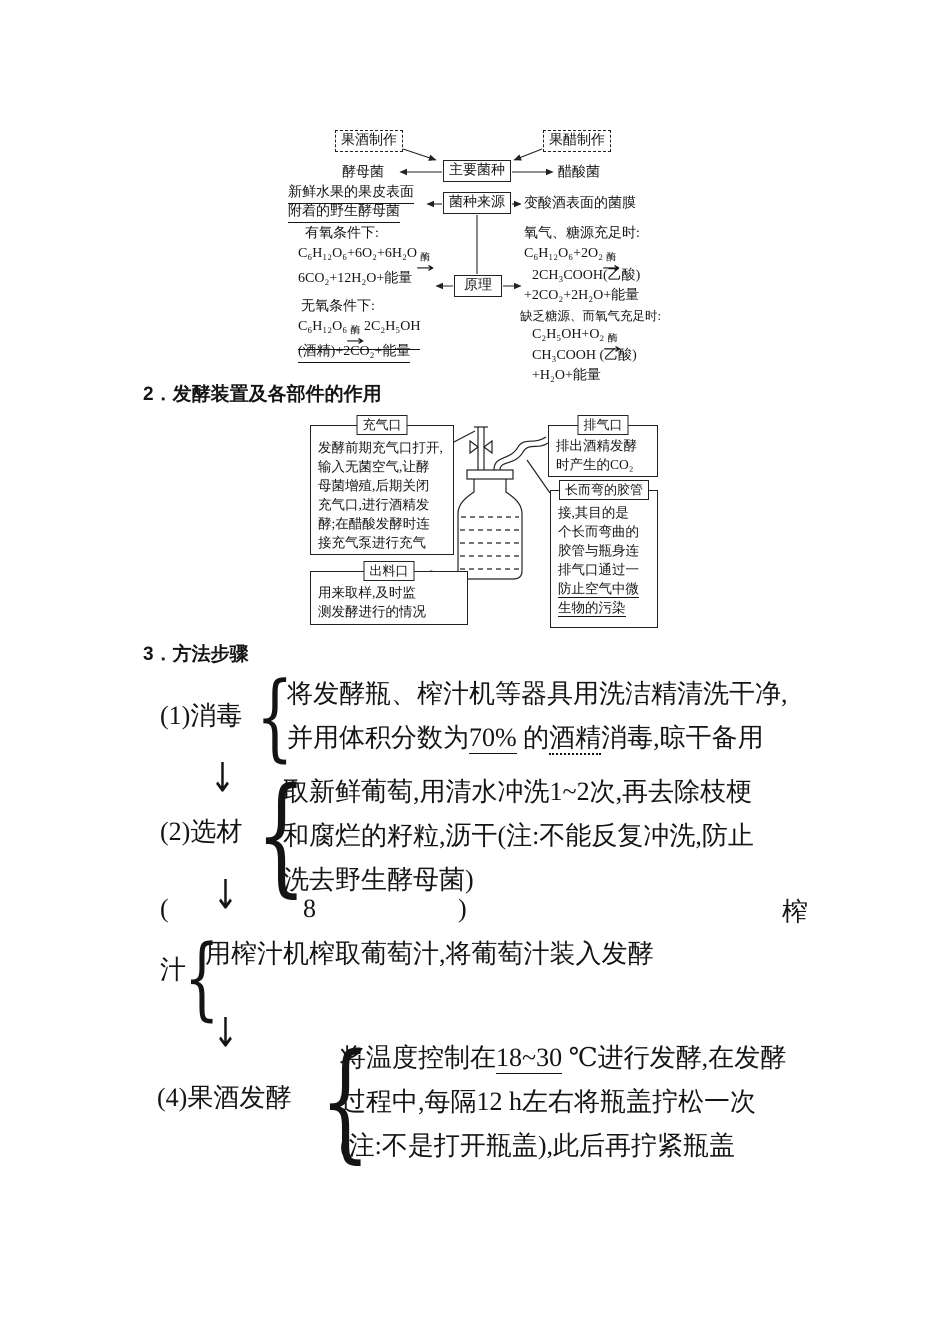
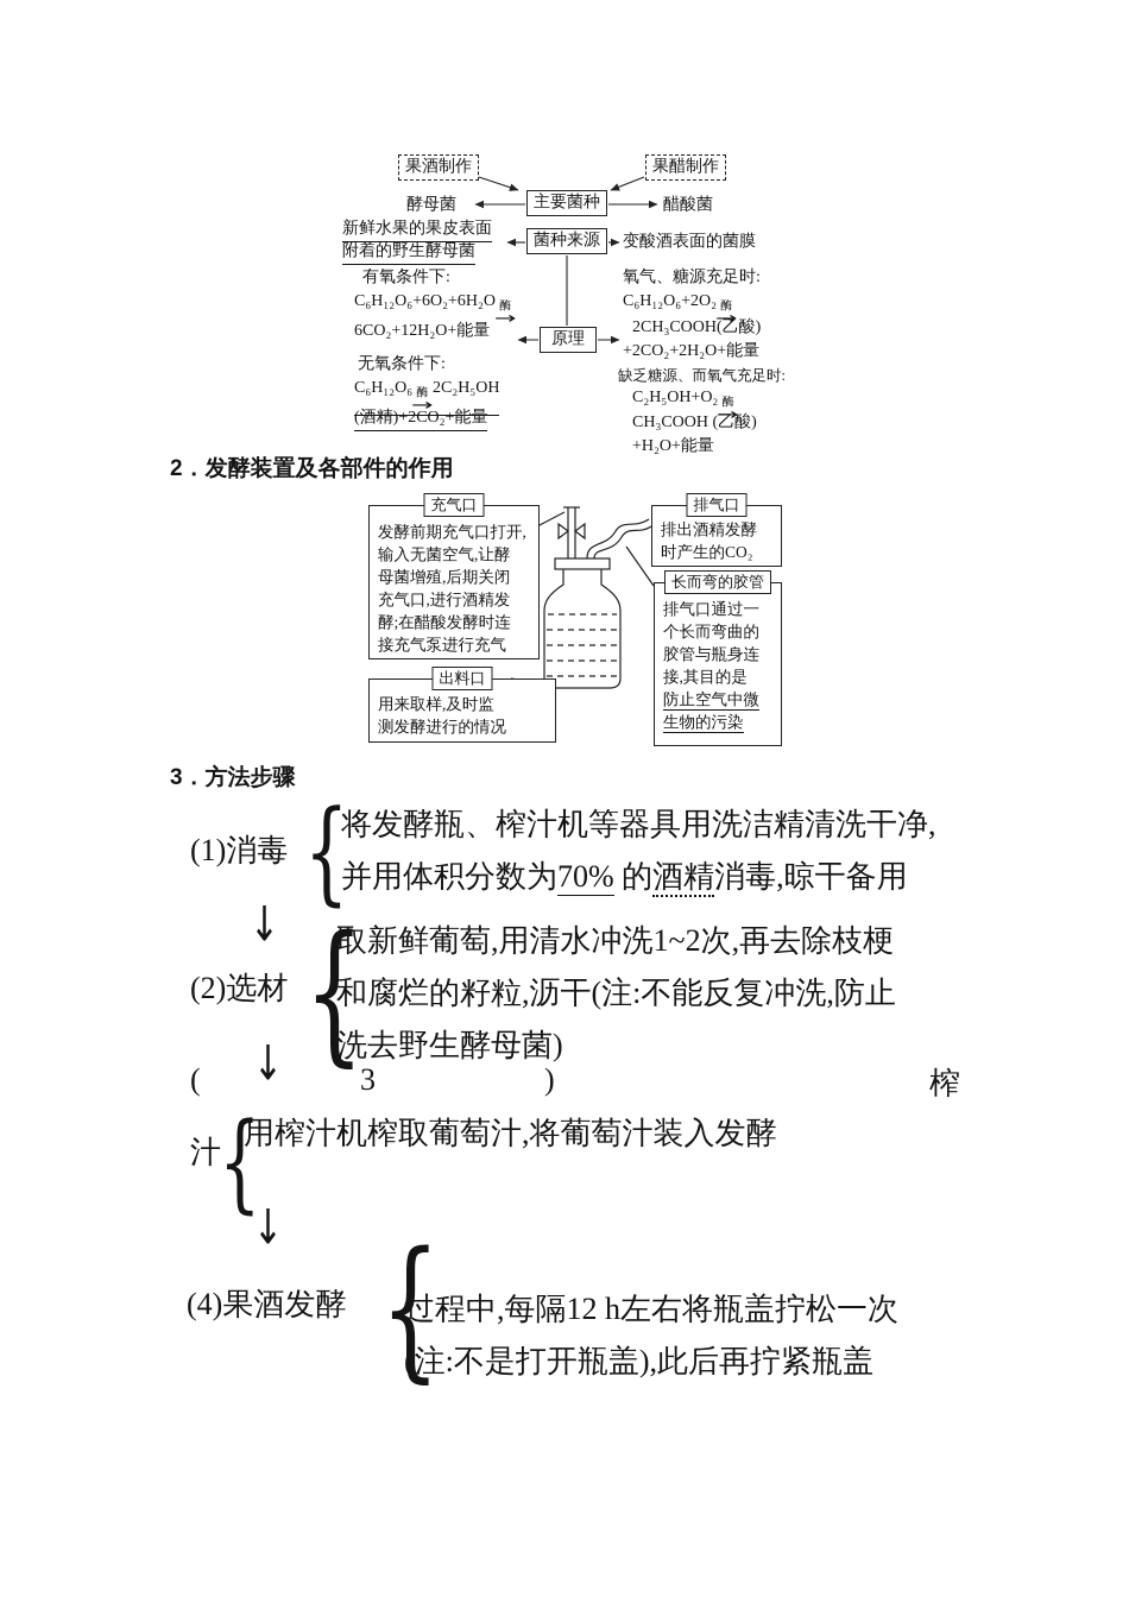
  果酒制作
  果醋制作
  酵母菌
  主要菌种
  醋酸菌
  新鲜水果的果皮表面
  附着的野生酵母菌
  菌种来源
  变酸酒表面的菌膜
  有氧条件下:
  C₆H₁₂O₆+6O₂+6H₂O
  酶
  →
  6CO₂+12H₂O+能量
  无氧条件下:
  C₆H₁₂O₆
  酶
  →
  2C₂H₅OH
  (酒精)+2CO₂+能量
  原理
  氧气、糖源充足时:
  C₆H₁₂O₆+2O₂
  酶
  →
  2CH₃COOH(乙酸)
  +2CO₂+2H₂O+能量
  缺乏糖源、而氧气充足时:
  C₂H₅OH+O₂
  酶
  →
  CH₃COOH (乙酸)
  +H₂O+能量
  2．发酵装置及各部件的作用
  充气口
  发酵前期充气口打开,
  输入无菌空气,让酵
  母菌增殖,后期关闭
  充气口,进行酒精发
  酵;在醋酸发酵时连
  接充气泵进行充气
  排气口
  排出酒精发酵
  时产生的CO₂
  长而弯的胶管
- 接,其目的是
+ 排气口通过一
  个长而弯曲的
  胶管与瓶身连
- 排气口通过一
+ 接,其目的是
  防止空气中微
  生物的污染
  出料口
  用来取样,及时监
  测发酵进行的情况
  3．方法步骤
  (1)消毒
  {
  将发酵瓶、榨汁机等器具用洗洁精清洗干净,
  并用体积分数为70% 的酒精消毒,晾干备用
  ↓
  (2)选材
  {
  取新鲜葡萄,用清水冲洗1~2次,再去除枝梗
  和腐烂的籽粒,沥干(注:不能反复冲洗,防止
  洗去野生酵母菌)
  ↓
  (
- 8
+ 3
  )
  榨
  汁
  {
  用榨汁机榨取葡萄汁,将葡萄汁装入发酵
  ↓
  (4)果酒发酵
  {
- 将温度控制在18~30 ℃进行发酵,在发酵
  过程中,每隔12 h左右将瓶盖拧松一次
  (注:不是打开瓶盖),此后再拧紧瓶盖
